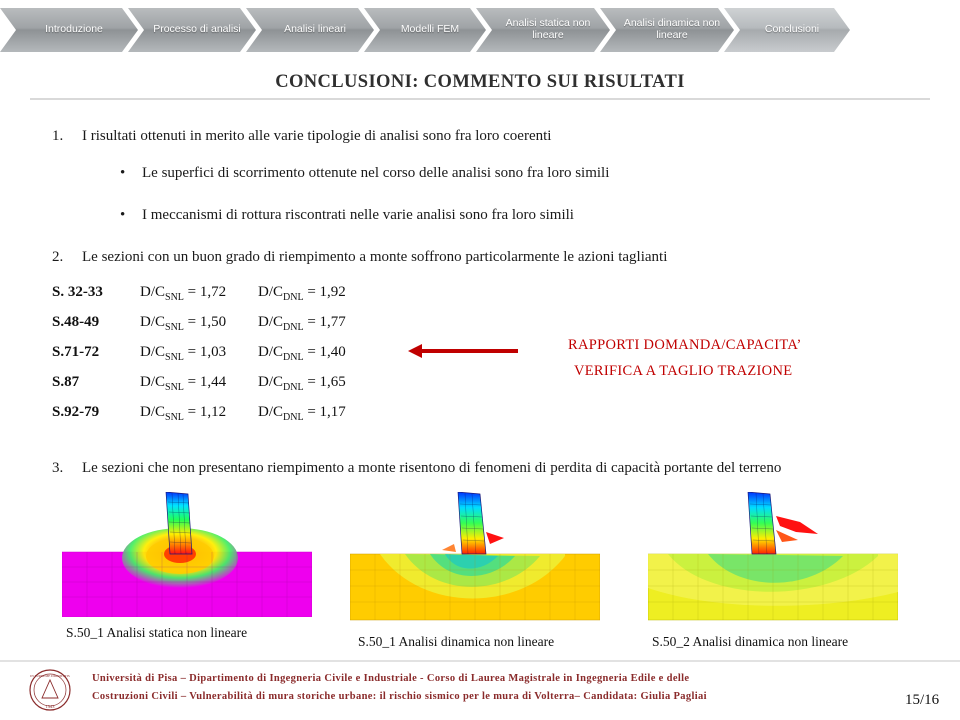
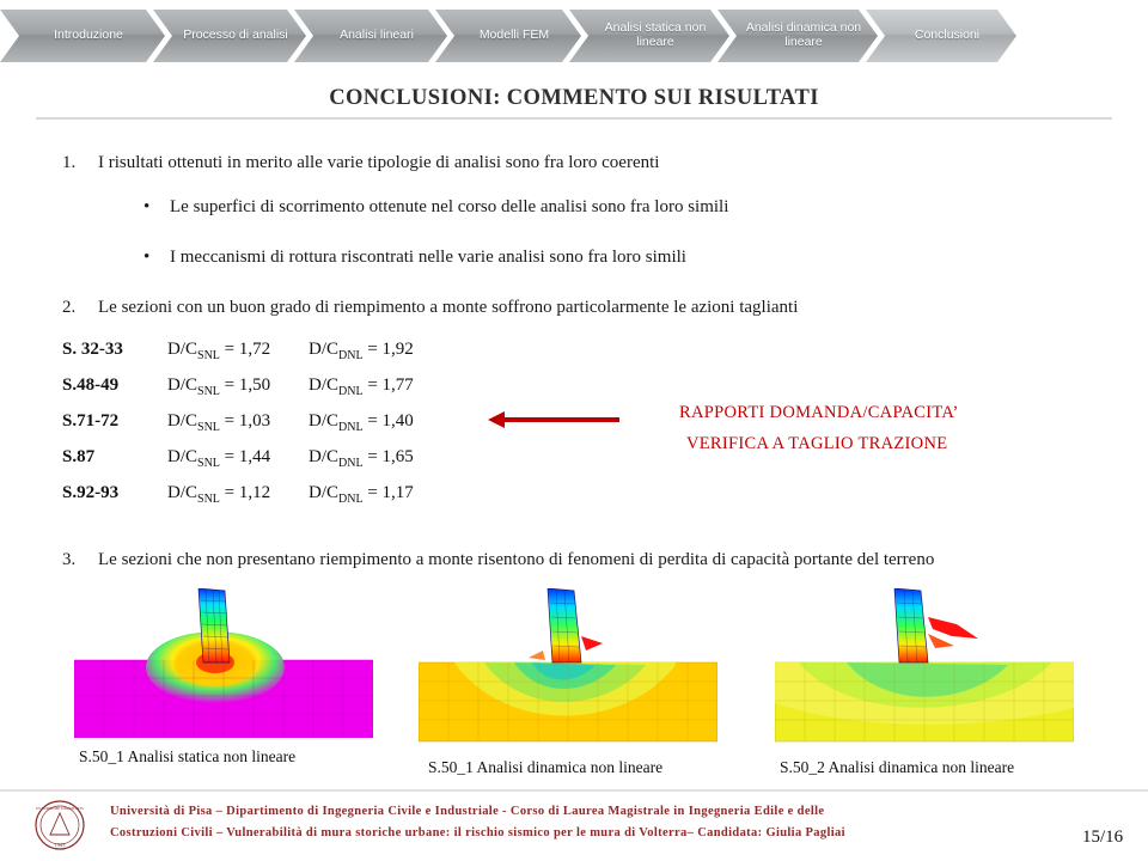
  Introduzione
  Processo di analisi
  Analisi lineari
  Modelli FEM
  Analisi statica non lineare
  Analisi dinamica non lineare
  Conclusioni
  CONCLUSIONI: COMMENTO SUI RISULTATI
  1. I risultati ottenuti in merito alle varie tipologie di analisi sono fra loro coerenti
  • Le superfici di scorrimento ottenute nel corso delle analisi sono fra loro simili
  • I meccanismi di rottura riscontrati nelle varie analisi sono fra loro simili
  2. Le sezioni con un buon grado di riempimento a monte soffrono particolarmente le azioni taglianti
  S. 32-33
  D/CSNL = 1,72
  D/CDNL = 1,92
  S.48-49
  D/CSNL = 1,50
  D/CDNL = 1,77
  S.71-72
  D/CSNL = 1,03
  D/CDNL = 1,40
  S.87
  D/CSNL = 1,44
  D/CDNL = 1,65
- S.92-79
+ S.92-93
  D/CSNL = 1,12
  D/CDNL = 1,17
  RAPPORTI DOMANDA/CAPACITA’
  VERIFICA A TAGLIO TRAZIONE
  3. Le sezioni che non presentano riempimento a monte risentono di fenomeni di perdita di capacità portante del terreno
  S.50_1 Analisi statica non lineare
  S.50_1 Analisi dinamica non lineare
  S.50_2 Analisi dinamica non lineare
  Università di Pisa – Dipartimento di Ingegneria Civile e Industriale - Corso di Laurea Magistrale in Ingegneria Edile e delle
  Costruzioni Civili – Vulnerabilità di mura storiche urbane: il rischio sismico per le mura di Volterra– Candidata: Giulia Pagliai
  15/16
